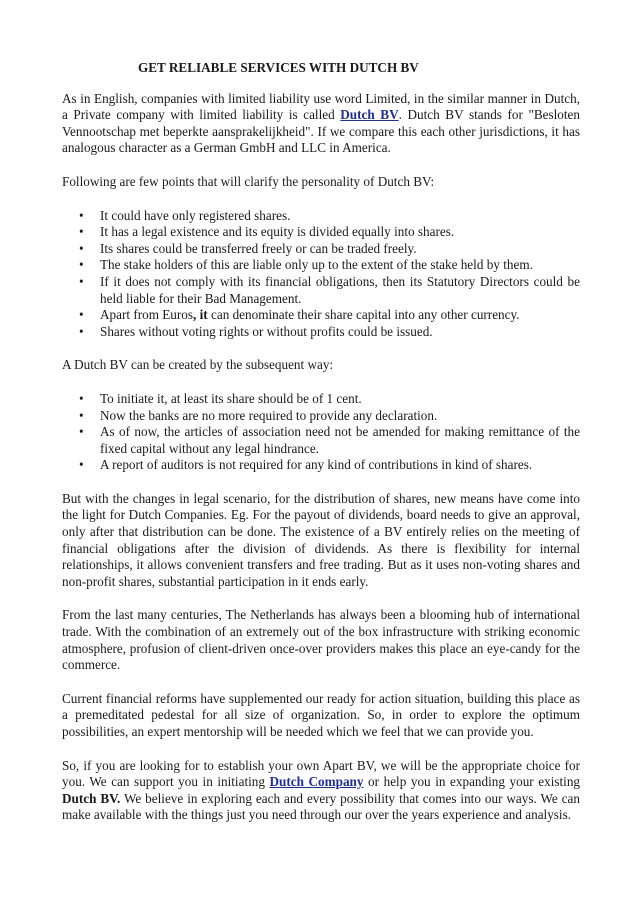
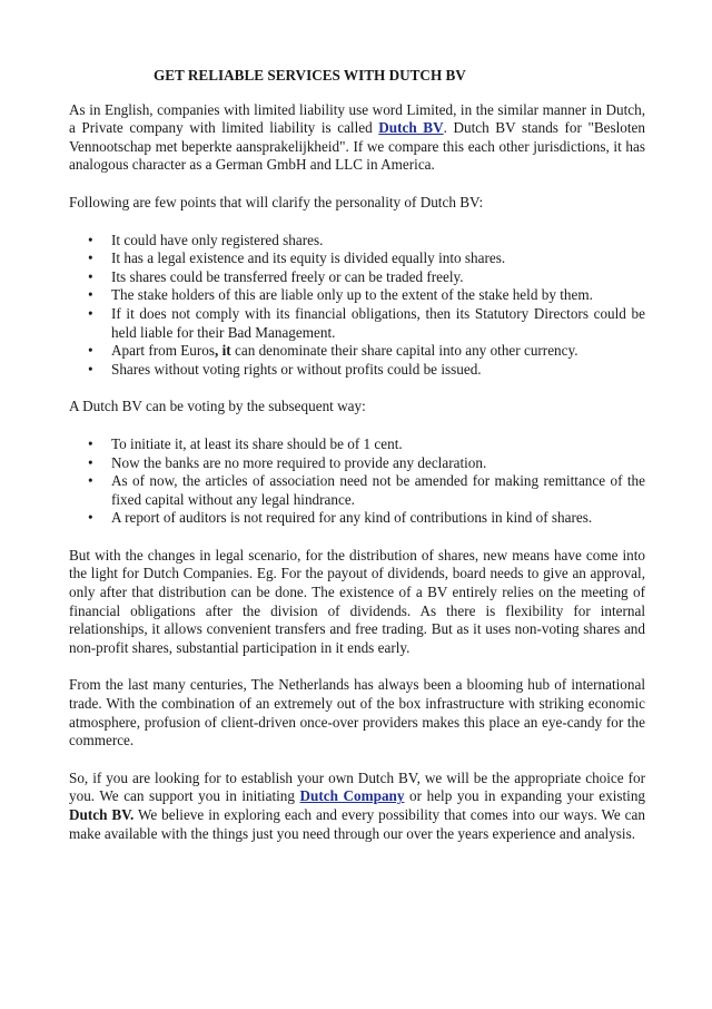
  GET RELIABLE SERVICES WITH DUTCH BV
  As in English, companies with limited liability use word Limited, in the similar manner in Dutch, a Private company with limited liability is called Dutch BV. Dutch BV stands for "Besloten Vennootschap met beperkte aansprakelijkheid". If we compare this each other jurisdictions, it has analogous character as a German GmbH and LLC in America.
  Following are few points that will clarify the personality of Dutch BV:
  •
  It could have only registered shares.
  •
  It has a legal existence and its equity is divided equally into shares.
  •
  Its shares could be transferred freely or can be traded freely.
  •
  The stake holders of this are liable only up to the extent of the stake held by them.
  •
  If it does not comply with its financial obligations, then its Statutory Directors could be held liable for their Bad Management.
  •
  Apart from Euros, it can denominate their share capital into any other currency.
  •
  Shares without voting rights or without profits could be issued.
- A Dutch BV can be created by the subsequent way:
+ A Dutch BV can be voting by the subsequent way:
  •
  To initiate it, at least its share should be of 1 cent.
  •
  Now the banks are no more required to provide any declaration.
  •
  As of now, the articles of association need not be amended for making remittance of the fixed capital without any legal hindrance.
  •
  A report of auditors is not required for any kind of contributions in kind of shares.
  But with the changes in legal scenario, for the distribution of shares, new means have come into the light for Dutch Companies. Eg. For the payout of dividends, board needs to give an approval, only after that distribution can be done. The existence of a BV entirely relies on the meeting of financial obligations after the division of dividends. As there is flexibility for internal relationships, it allows convenient transfers and free trading. But as it uses non-voting shares and non-profit shares, substantial participation in it ends early.
  From the last many centuries, The Netherlands has always been a blooming hub of international trade. With the combination of an extremely out of the box infrastructure with striking economic atmosphere, profusion of client-driven once-over providers makes this place an eye-candy for the commerce.
- Current financial reforms have supplemented our ready for action situation, building this place as a premeditated pedestal for all size of organization. So, in order to explore the optimum possibilities, an expert mentorship will be needed which we feel that we can provide you.
- So, if you are looking for to establish your own Apart BV, we will be the appropriate choice for you. We can support you in initiating Dutch Company or help you in expanding your existing Dutch BV. We believe in exploring each and every possibility that comes into our ways. We can make available with the things just you need through our over the years experience and analysis.
+ So, if you are looking for to establish your own Dutch BV, we will be the appropriate choice for you. We can support you in initiating Dutch Company or help you in expanding your existing Dutch BV. We believe in exploring each and every possibility that comes into our ways. We can make available with the things just you need through our over the years experience and analysis.
